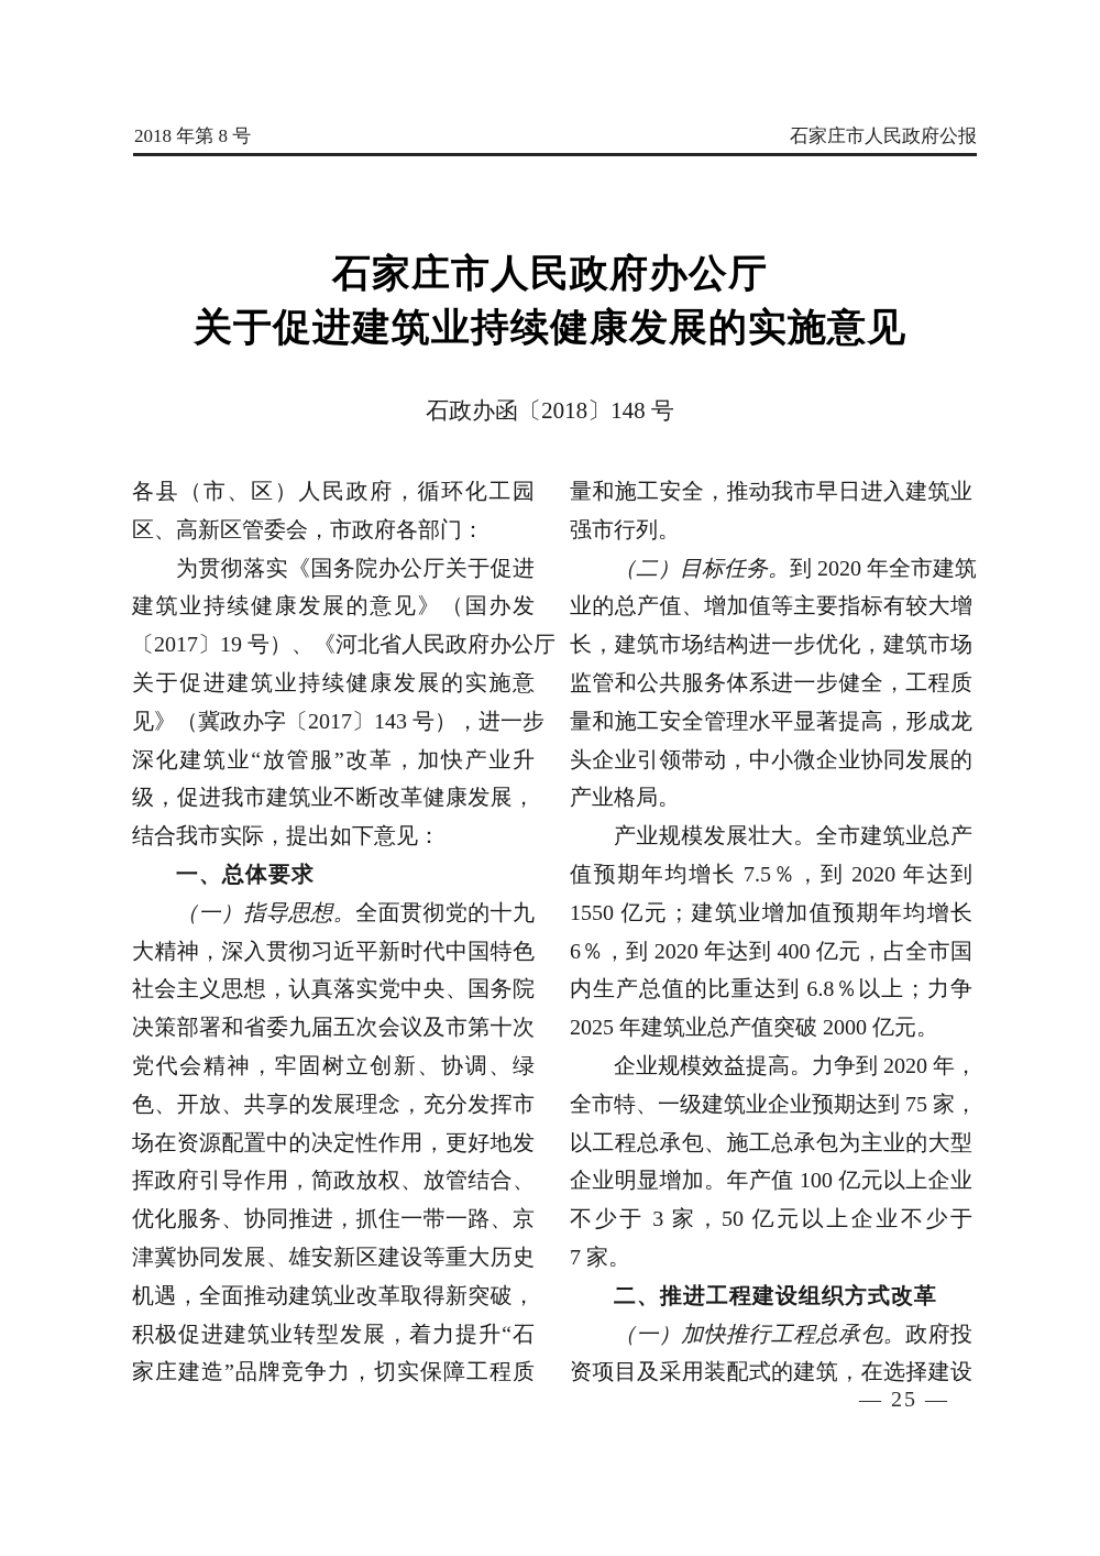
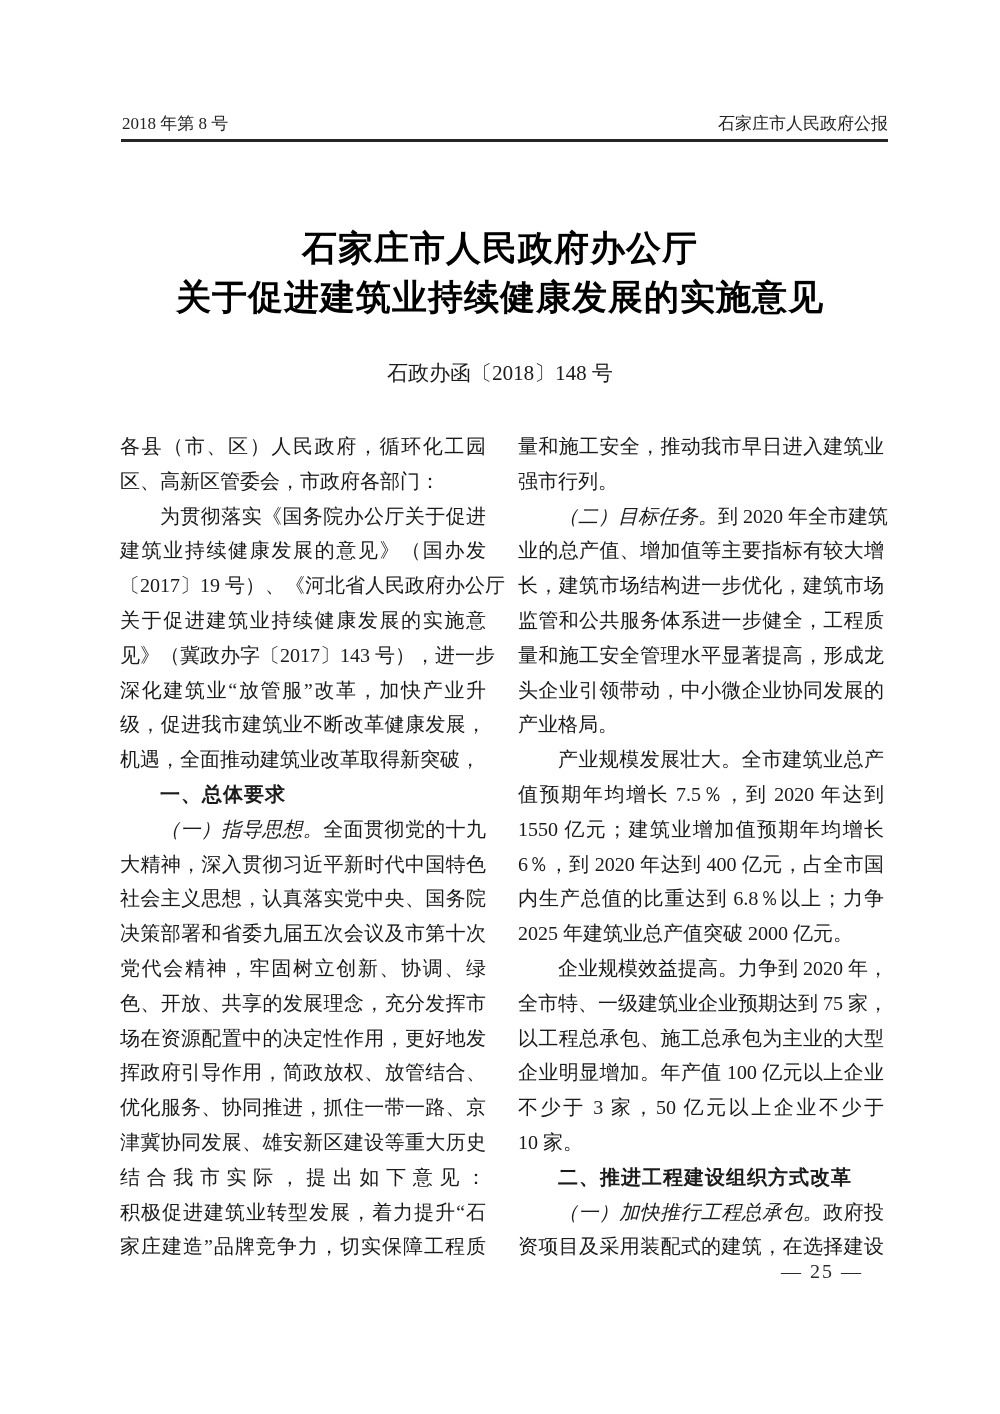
  2018 年第 8 号
  石家庄市人民政府公报
  石家庄市人民政府办公厅
  关于促进建筑业持续健康发展的实施意见
  石政办函〔2018〕148 号
  各县（市、区）人民政府，循环化工园
  区、高新区管委会，市政府各部门：
  为贯彻落实《国务院办公厅关于促进
  建筑业持续健康发展的意见》（国办发
  〔2017〕19 号）、《河北省人民政府办公厅
  关于促进建筑业持续健康发展的实施意
  见》（冀政办字〔2017〕143 号），进一步
  深化建筑业“放管服”改革，加快产业升
  级，促进我市建筑业不断改革健康发展，
- 结合我市实际，提出如下意见：
+ 机遇，全面推动建筑业改革取得新突破，
  一、总体要求
  （一）指导思想。全面贯彻党的十九
  大精神，深入贯彻习近平新时代中国特色
  社会主义思想，认真落实党中央、国务院
  决策部署和省委九届五次会议及市第十次
  党代会精神，牢固树立创新、协调、绿
  色、开放、共享的发展理念，充分发挥市
  场在资源配置中的决定性作用，更好地发
  挥政府引导作用，简政放权、放管结合、
  优化服务、协同推进，抓住一带一路、京
  津冀协同发展、雄安新区建设等重大历史
- 机遇，全面推动建筑业改革取得新突破，
+ 结合我市实际，提出如下意见：
  积极促进建筑业转型发展，着力提升“石
  家庄建造”品牌竞争力，切实保障工程质
  量和施工安全，推动我市早日进入建筑业
  强市行列。
  （二）目标任务。到 2020 年全市建筑
  业的总产值、增加值等主要指标有较大增
  长，建筑市场结构进一步优化，建筑市场
  监管和公共服务体系进一步健全，工程质
  量和施工安全管理水平显著提高，形成龙
  头企业引领带动，中小微企业协同发展的
  产业格局。
  产业规模发展壮大。全市建筑业总产
  值预期年均增长 7.5％，到 2020 年达到
  1550 亿元；建筑业增加值预期年均增长
  6％，到 2020 年达到 400 亿元，占全市国
  内生产总值的比重达到 6.8％以上；力争
  2025 年建筑业总产值突破 2000 亿元。
  企业规模效益提高。力争到 2020 年，
  全市特、一级建筑业企业预期达到 75 家，
  以工程总承包、施工总承包为主业的大型
  企业明显增加。年产值 100 亿元以上企业
  不少于 3 家，50 亿元以上企业不少于
- 7 家。
+ 10 家。
  二、推进工程建设组织方式改革
  （一）加快推行工程总承包。政府投
  资项目及采用装配式的建筑，在选择建设
  — 25 —
